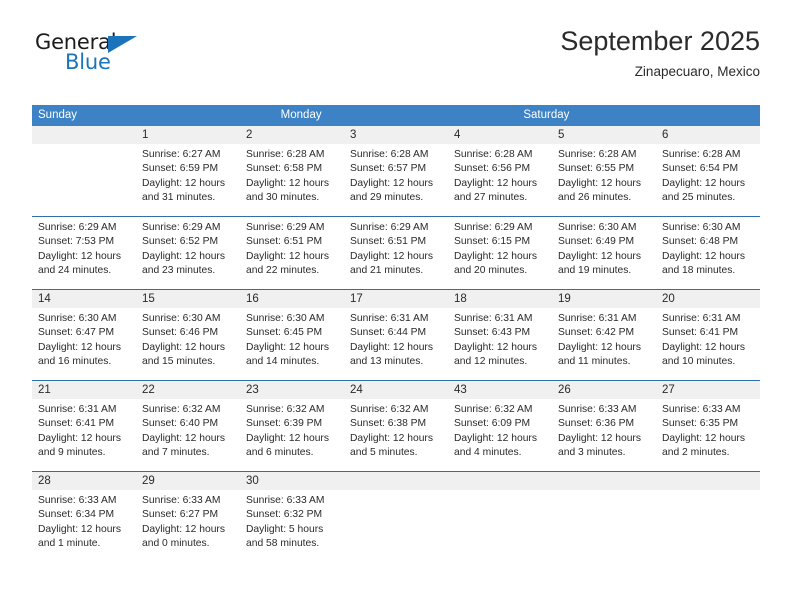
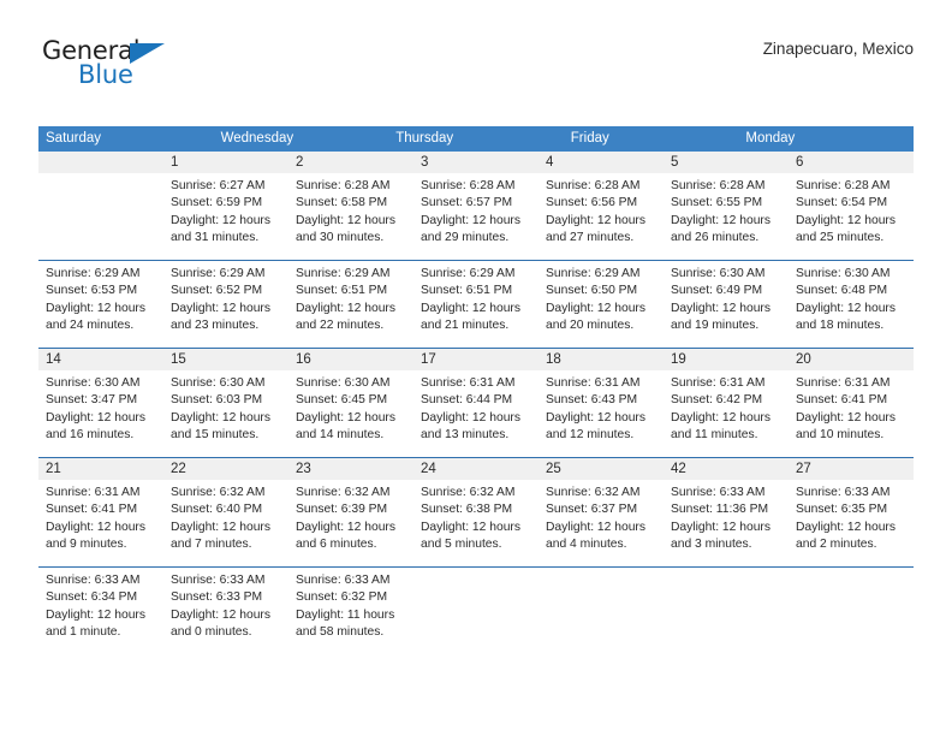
  General
  Blue
- September 2025
  Zinapecuaro, Mexico
- Sunday
- Monday
+ Saturday
+ Wednesday
+ Thursday
+ Friday
- Saturday
+ Monday
  1
  2
  3
  4
  5
  6
  Sunrise: 6:27 AM
  Sunset: 6:59 PM
  Daylight: 12 hours
  and 31 minutes.
  Sunrise: 6:28 AM
  Sunset: 6:58 PM
  Daylight: 12 hours
  and 30 minutes.
  Sunrise: 6:28 AM
  Sunset: 6:57 PM
  Daylight: 12 hours
  and 29 minutes.
  Sunrise: 6:28 AM
  Sunset: 6:56 PM
  Daylight: 12 hours
  and 27 minutes.
  Sunrise: 6:28 AM
  Sunset: 6:55 PM
  Daylight: 12 hours
  and 26 minutes.
  Sunrise: 6:28 AM
  Sunset: 6:54 PM
  Daylight: 12 hours
  and 25 minutes.
  Sunrise: 6:29 AM
- Sunset: 7:53 PM
+ Sunset: 6:53 PM
  Daylight: 12 hours
  and 24 minutes.
  Sunrise: 6:29 AM
  Sunset: 6:52 PM
  Daylight: 12 hours
  and 23 minutes.
  Sunrise: 6:29 AM
  Sunset: 6:51 PM
  Daylight: 12 hours
  and 22 minutes.
  Sunrise: 6:29 AM
  Sunset: 6:51 PM
  Daylight: 12 hours
  and 21 minutes.
  Sunrise: 6:29 AM
- Sunset: 6:15 PM
+ Sunset: 6:50 PM
  Daylight: 12 hours
  and 20 minutes.
  Sunrise: 6:30 AM
  Sunset: 6:49 PM
  Daylight: 12 hours
  and 19 minutes.
  Sunrise: 6:30 AM
  Sunset: 6:48 PM
  Daylight: 12 hours
  and 18 minutes.
  14
  15
  16
  17
  18
  19
  20
  Sunrise: 6:30 AM
- Sunset: 6:47 PM
+ Sunset: 3:47 PM
  Daylight: 12 hours
  and 16 minutes.
  Sunrise: 6:30 AM
- Sunset: 6:46 PM
+ Sunset: 6:03 PM
  Daylight: 12 hours
  and 15 minutes.
  Sunrise: 6:30 AM
  Sunset: 6:45 PM
  Daylight: 12 hours
  and 14 minutes.
  Sunrise: 6:31 AM
  Sunset: 6:44 PM
  Daylight: 12 hours
  and 13 minutes.
  Sunrise: 6:31 AM
  Sunset: 6:43 PM
  Daylight: 12 hours
  and 12 minutes.
  Sunrise: 6:31 AM
  Sunset: 6:42 PM
  Daylight: 12 hours
  and 11 minutes.
  Sunrise: 6:31 AM
  Sunset: 6:41 PM
  Daylight: 12 hours
  and 10 minutes.
  21
  22
  23
  24
- 43
+ 25
- 26
+ 42
  27
  Sunrise: 6:31 AM
  Sunset: 6:41 PM
  Daylight: 12 hours
  and 9 minutes.
  Sunrise: 6:32 AM
  Sunset: 6:40 PM
  Daylight: 12 hours
  and 7 minutes.
  Sunrise: 6:32 AM
  Sunset: 6:39 PM
  Daylight: 12 hours
  and 6 minutes.
  Sunrise: 6:32 AM
  Sunset: 6:38 PM
  Daylight: 12 hours
  and 5 minutes.
  Sunrise: 6:32 AM
- Sunset: 6:09 PM
+ Sunset: 6:37 PM
  Daylight: 12 hours
  and 4 minutes.
  Sunrise: 6:33 AM
- Sunset: 6:36 PM
+ Sunset: 11:36 PM
  Daylight: 12 hours
  and 3 minutes.
  Sunrise: 6:33 AM
  Sunset: 6:35 PM
  Daylight: 12 hours
  and 2 minutes.
- 28
- 29
- 30
  Sunrise: 6:33 AM
  Sunset: 6:34 PM
  Daylight: 12 hours
  and 1 minute.
  Sunrise: 6:33 AM
- Sunset: 6:27 PM
+ Sunset: 6:33 PM
  Daylight: 12 hours
  and 0 minutes.
  Sunrise: 6:33 AM
  Sunset: 6:32 PM
- Daylight: 5 hours
+ Daylight: 11 hours
  and 58 minutes.
